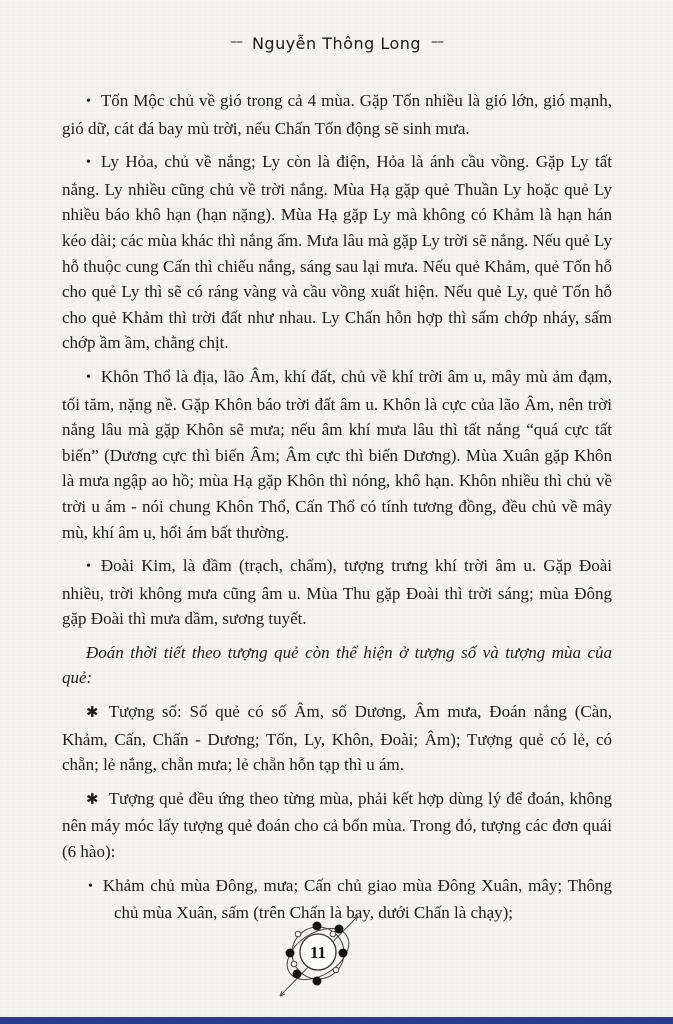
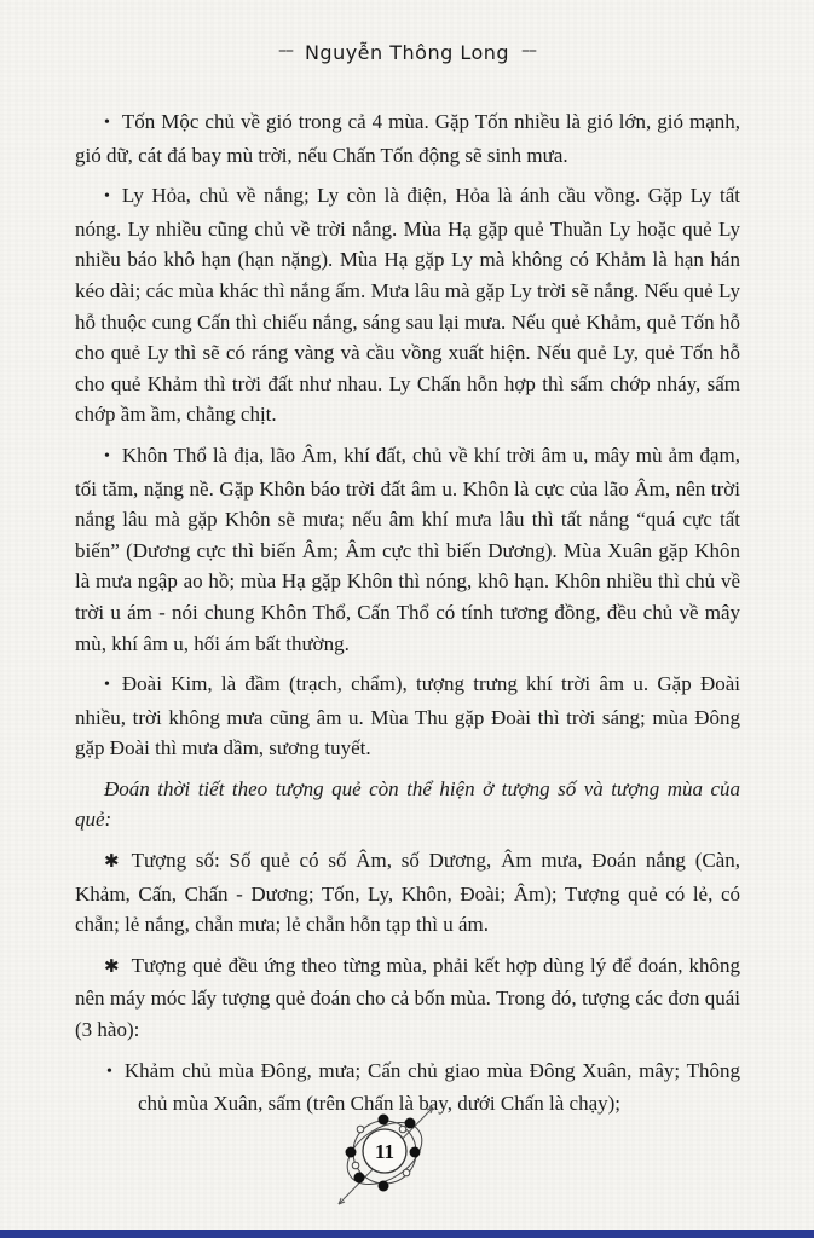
  –– Nguyễn Thông Long ––
  • Tốn Mộc chủ về gió trong cả 4 mùa. Gặp Tốn nhiều là gió lớn, gió mạnh, gió dữ, cát đá bay mù trời, nếu Chấn Tốn động sẽ sinh mưa.
- • Ly Hỏa, chủ về nắng; Ly còn là điện, Hỏa là ánh cầu vồng. Gặp Ly tất nắng. Ly nhiều cũng chủ về trời nắng. Mùa Hạ gặp quẻ Thuần Ly hoặc quẻ Ly nhiều báo khô hạn (hạn nặng). Mùa Hạ gặp Ly mà không có Khảm là hạn hán kéo dài; các mùa khác thì nắng ấm. Mưa lâu mà gặp Ly trời sẽ nắng. Nếu quẻ Ly hỗ thuộc cung Cấn thì chiếu nắng, sáng sau lại mưa. Nếu quẻ Khảm, quẻ Tốn hỗ cho quẻ Ly thì sẽ có ráng vàng và cầu vồng xuất hiện. Nếu quẻ Ly, quẻ Tốn hỗ cho quẻ Khảm thì trời đất như nhau. Ly Chấn hỗn hợp thì sấm chớp nháy, sấm chớp ầm ầm, chằng chịt.
+ • Ly Hỏa, chủ về nắng; Ly còn là điện, Hỏa là ánh cầu vồng. Gặp Ly tất nóng. Ly nhiều cũng chủ về trời nắng. Mùa Hạ gặp quẻ Thuần Ly hoặc quẻ Ly nhiều báo khô hạn (hạn nặng). Mùa Hạ gặp Ly mà không có Khảm là hạn hán kéo dài; các mùa khác thì nắng ấm. Mưa lâu mà gặp Ly trời sẽ nắng. Nếu quẻ Ly hỗ thuộc cung Cấn thì chiếu nắng, sáng sau lại mưa. Nếu quẻ Khảm, quẻ Tốn hỗ cho quẻ Ly thì sẽ có ráng vàng và cầu vồng xuất hiện. Nếu quẻ Ly, quẻ Tốn hỗ cho quẻ Khảm thì trời đất như nhau. Ly Chấn hỗn hợp thì sấm chớp nháy, sấm chớp ầm ầm, chằng chịt.
  • Khôn Thổ là địa, lão Âm, khí đất, chủ về khí trời âm u, mây mù ảm đạm, tối tăm, nặng nề. Gặp Khôn báo trời đất âm u. Khôn là cực của lão Âm, nên trời nắng lâu mà gặp Khôn sẽ mưa; nếu âm khí mưa lâu thì tất nắng “quá cực tất biến” (Dương cực thì biến Âm; Âm cực thì biến Dương). Mùa Xuân gặp Khôn là mưa ngập ao hồ; mùa Hạ gặp Khôn thì nóng, khô hạn. Khôn nhiều thì chủ về trời u ám - nói chung Khôn Thổ, Cấn Thổ có tính tương đồng, đều chủ về mây mù, khí âm u, hối ám bất thường.
  • Đoài Kim, là đầm (trạch, chẩm), tượng trưng khí trời âm u. Gặp Đoài nhiều, trời không mưa cũng âm u. Mùa Thu gặp Đoài thì trời sáng; mùa Đông gặp Đoài thì mưa dầm, sương tuyết.
  Đoán thời tiết theo tượng quẻ còn thể hiện ở tượng số và tượng mùa của quẻ:
  ✱ Tượng số: Số quẻ có số Âm, số Dương, Âm mưa, Đoán nắng (Càn, Khảm, Cấn, Chấn - Dương; Tốn, Ly, Khôn, Đoài; Âm); Tượng quẻ có lẻ, có chẵn; lẻ nắng, chẵn mưa; lẻ chẵn hỗn tạp thì u ám.
- ✱ Tượng quẻ đều ứng theo từng mùa, phải kết hợp dùng lý để đoán, không nên máy móc lấy tượng quẻ đoán cho cả bốn mùa. Trong đó, tượng các đơn quái (6 hào):
+ ✱ Tượng quẻ đều ứng theo từng mùa, phải kết hợp dùng lý để đoán, không nên máy móc lấy tượng quẻ đoán cho cả bốn mùa. Trong đó, tượng các đơn quái (3 hào):
  • Khảm chủ mùa Đông, mưa; Cấn chủ giao mùa Đông Xuân, mây; Thông chủ mùa Xuân, sấm (trên Chấn là bay, dưới Chấn là chạy);
  11
